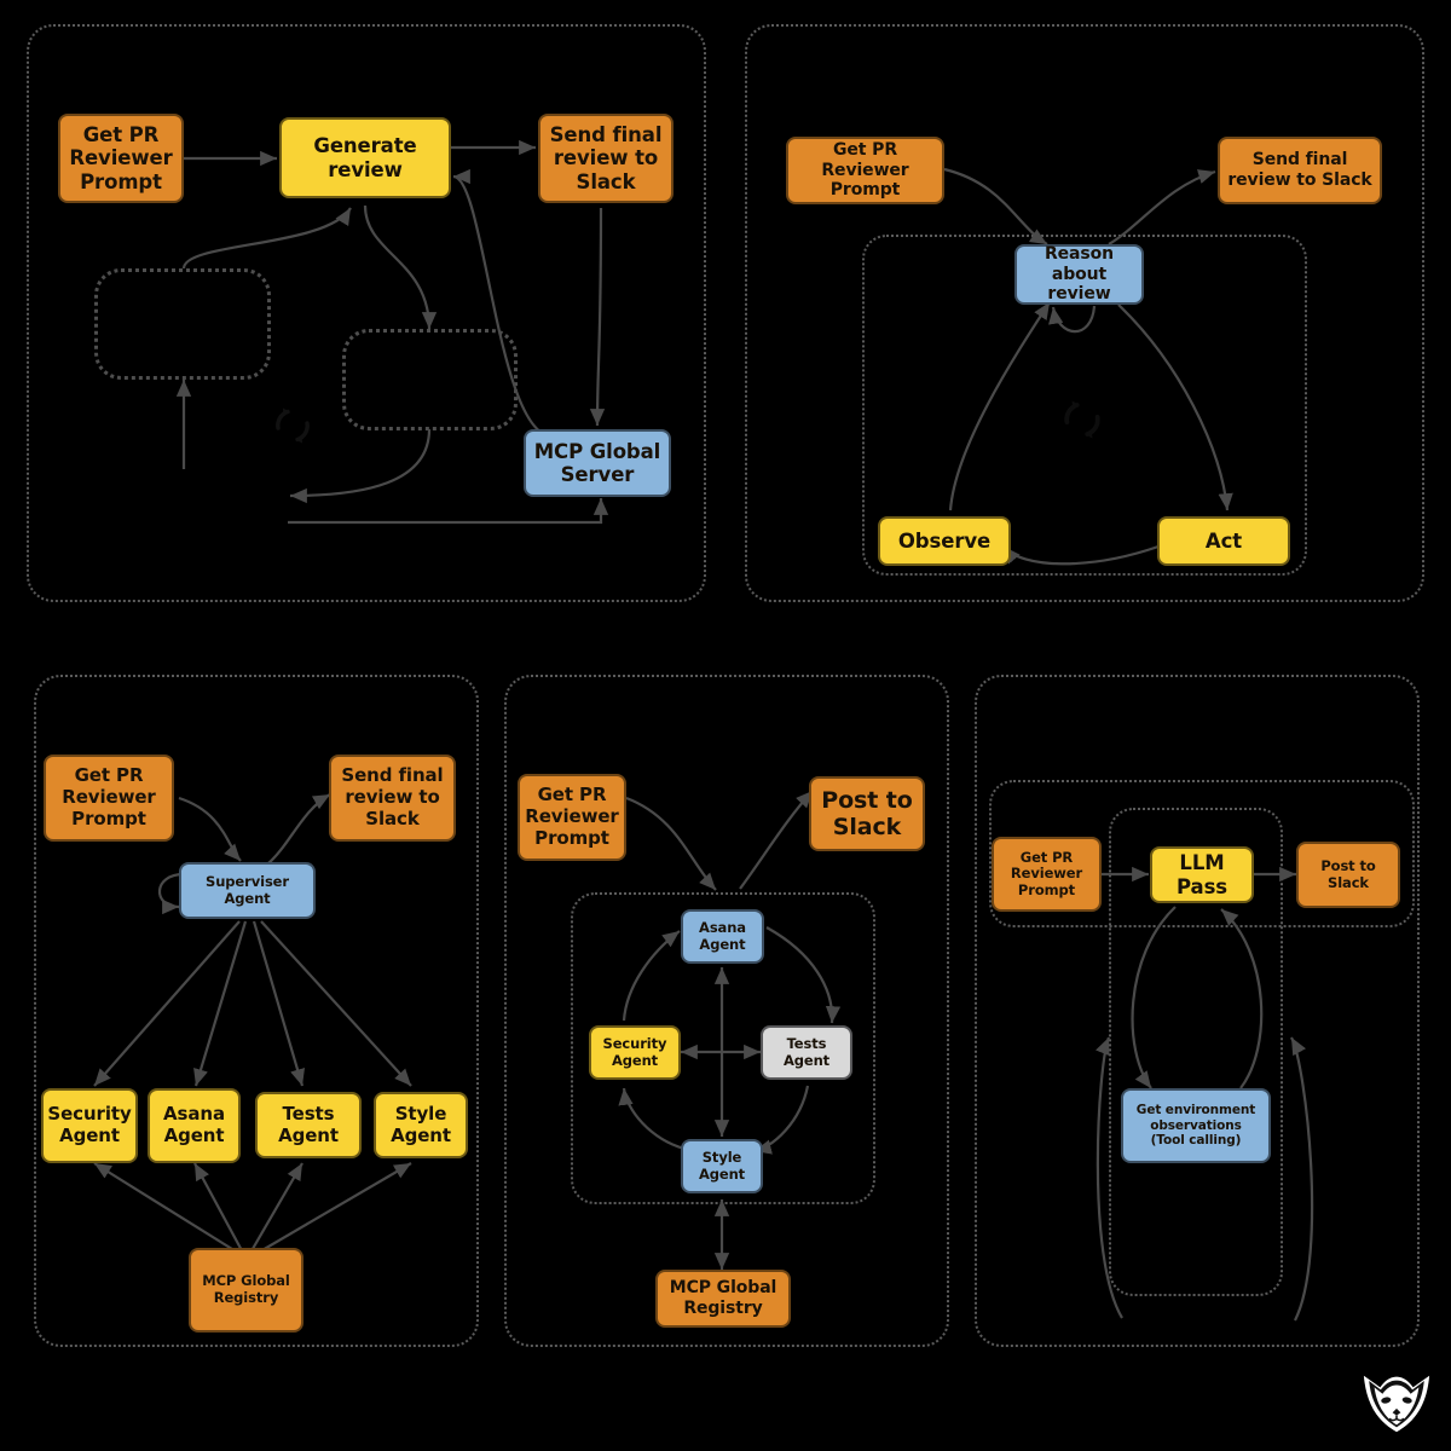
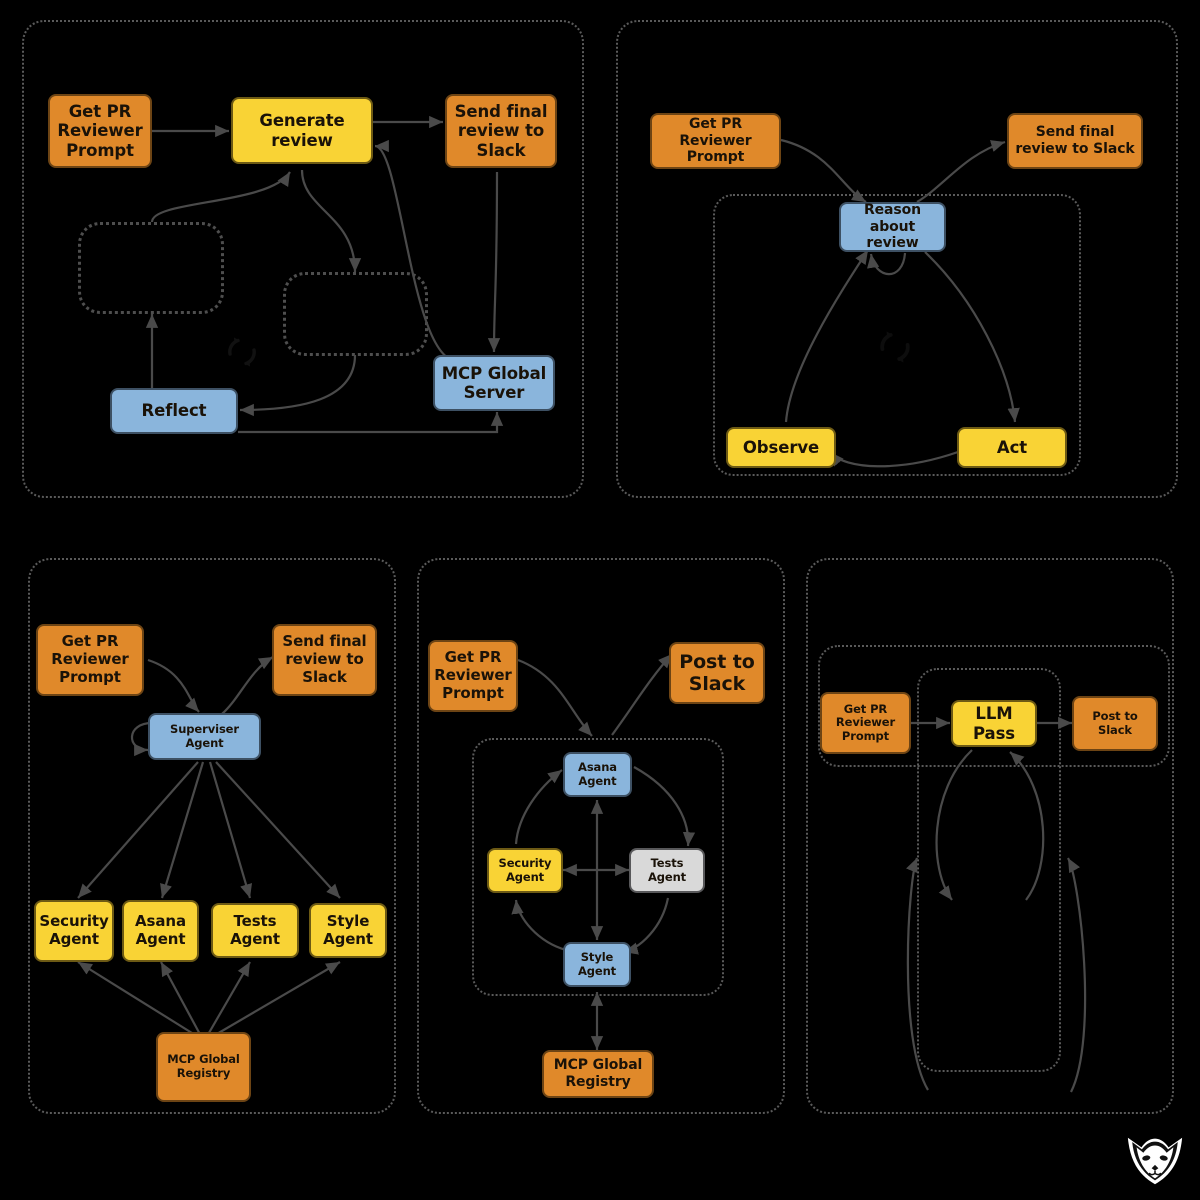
  Get PR
  Reviewer
  Prompt
  Generate
  review
  Send final
  review to
  Slack
+ Reflect
  MCP Global
  Server
  Get PR Reviewer
  Prompt
  Send final
  review to Slack
  Reason about
  review
  Observe
  Act
  Get PR
  Reviewer
  Prompt
  Send final
  review to
  Slack
  Superviser
  Agent
  Security
  Agent
  Asana
  Agent
  Tests
  Agent
  Style
  Agent
  MCP Global
  Registry
  Get PR
  Reviewer
  Prompt
  Post to
  Slack
  Asana
  Agent
  Security
  Agent
  Tests Agent
  Style
  Agent
  MCP Global
  Registry
  Get PR
  Reviewer
  Prompt
  LLM Pass
  Post to
  Slack
- Get environment
- observations
- (Tool calling)
